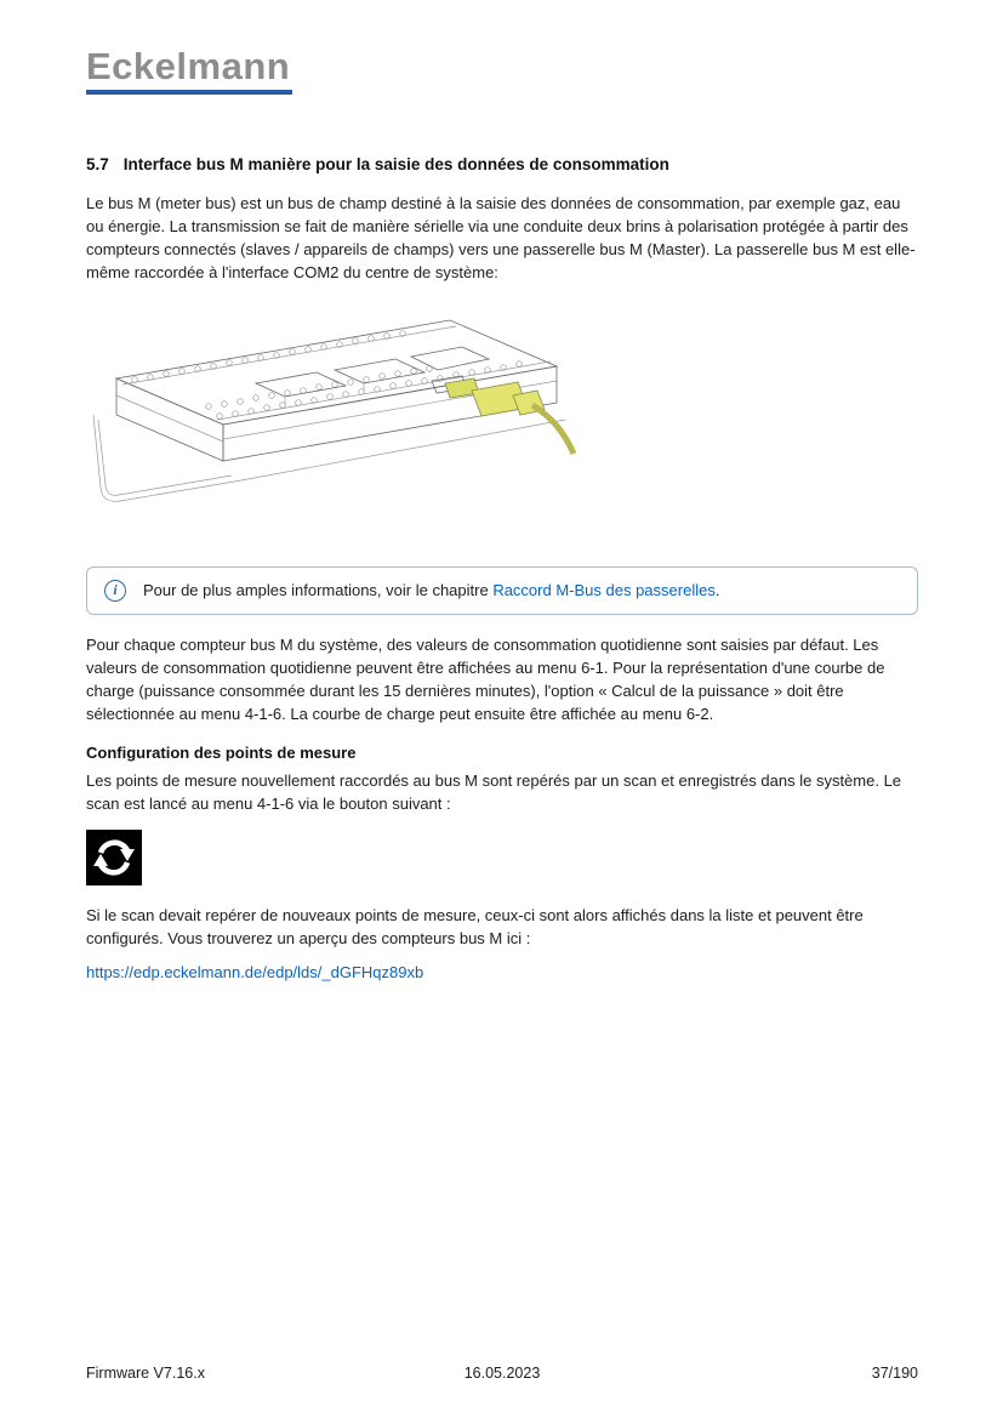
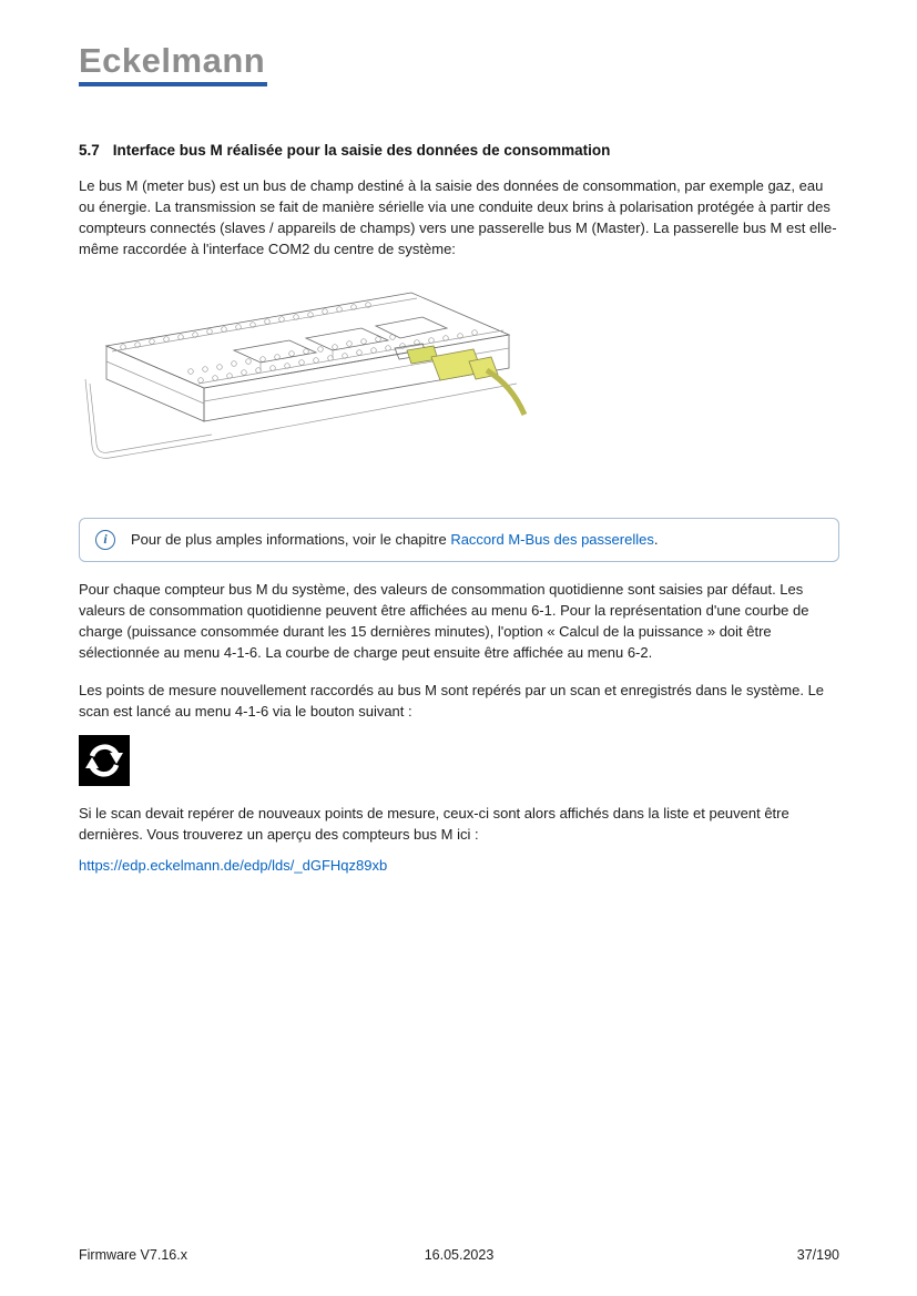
  Eckelmann
- 5.7 Interface bus M manière pour la saisie des données de consommation
+ 5.7 Interface bus M réalisée pour la saisie des données de consommation
  Le bus M (meter bus) est un bus de champ destiné à la saisie des données de consommation, par exemple gaz, eau ou énergie. La transmission se fait de manière sérielle via une conduite deux brins à polarisation protégée à partir des compteurs connectés (slaves / appareils de champs) vers une passerelle bus M (Master). La passerelle bus M est elle-même raccordée à l'interface COM2 du centre de système:
  i
  Pour de plus amples informations, voir le chapitre Raccord M-Bus des passerelles.
  Pour chaque compteur bus M du système, des valeurs de consommation quotidienne sont saisies par défaut. Les valeurs de consommation quotidienne peuvent être affichées au menu 6-1. Pour la représentation d'une courbe de charge (puissance consommée durant les 15 dernières minutes), l'option « Calcul de la puissance » doit être sélectionnée au menu 4-1-6. La courbe de charge peut ensuite être affichée au menu 6-2.
- Configuration des points de mesure
  Les points de mesure nouvellement raccordés au bus M sont repérés par un scan et enregistrés dans le système. Le scan est lancé au menu 4-1-6 via le bouton suivant :
- Si le scan devait repérer de nouveaux points de mesure, ceux-ci sont alors affichés dans la liste et peuvent être configurés. Vous trouverez un aperçu des compteurs bus M ici :
+ Si le scan devait repérer de nouveaux points de mesure, ceux-ci sont alors affichés dans la liste et peuvent être dernières. Vous trouverez un aperçu des compteurs bus M ici :
  https://edp.eckelmann.de/edp/lds/_dGFHqz89xb
  Firmware V7.16.x
  16.05.2023
  37/190
